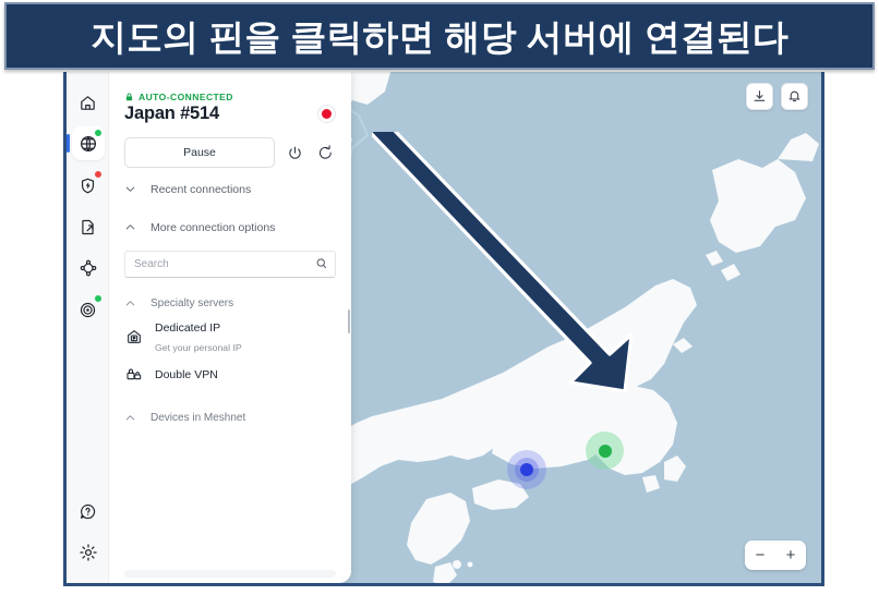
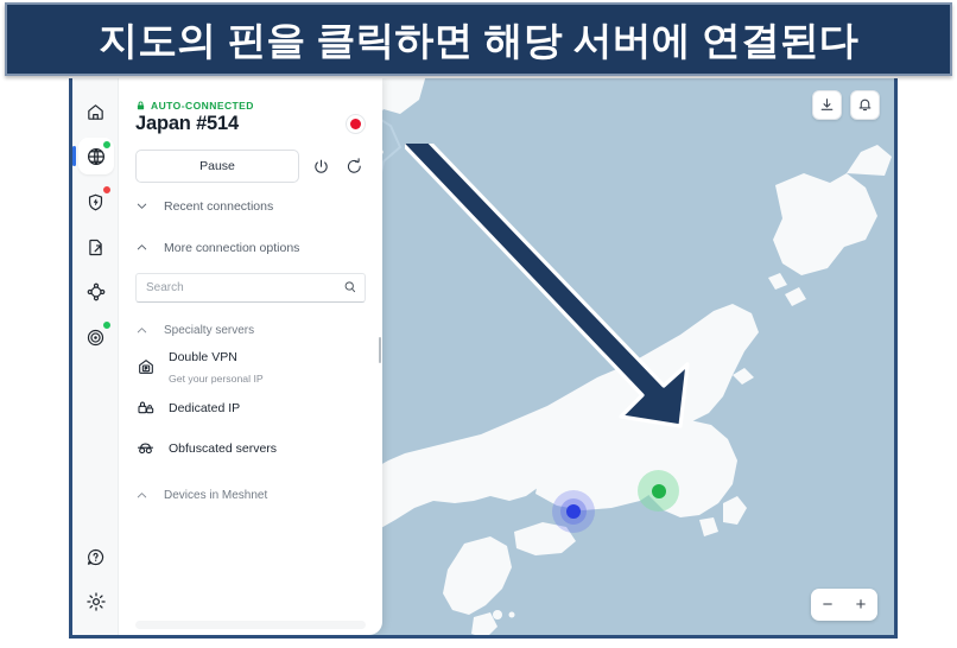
  −
  +
  AUTO-CONNECTED
  Japan #514
  Pause
  Recent connections
  More connection options
  Search
  Specialty servers
- Dedicated IP
+ Double VPN
  Get your personal IP
- Double VPN
+ Dedicated IP
+ Obfuscated servers
  Devices in Meshnet
  지도의 핀을 클릭하면 해당 서버에 연결된다
